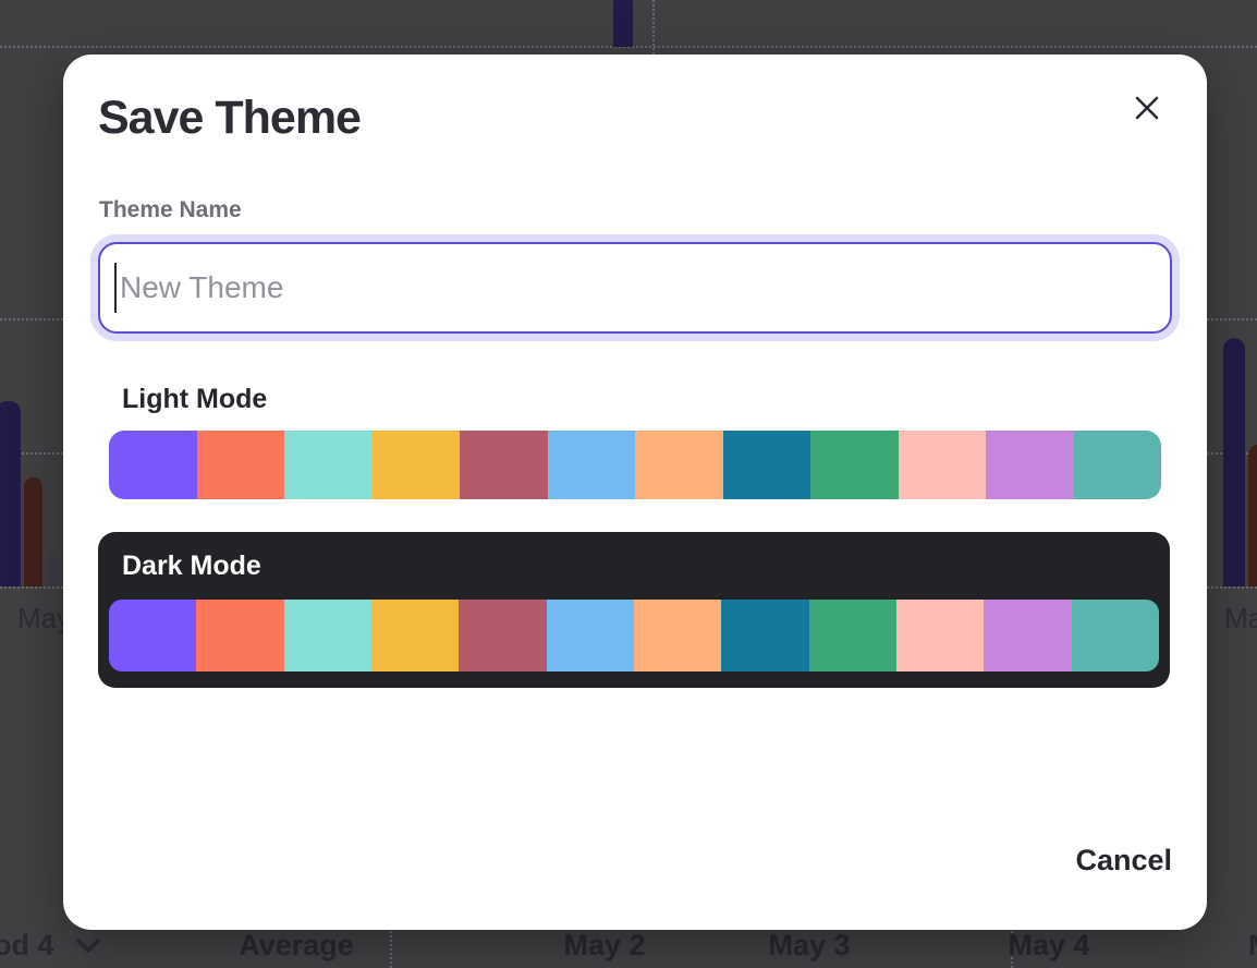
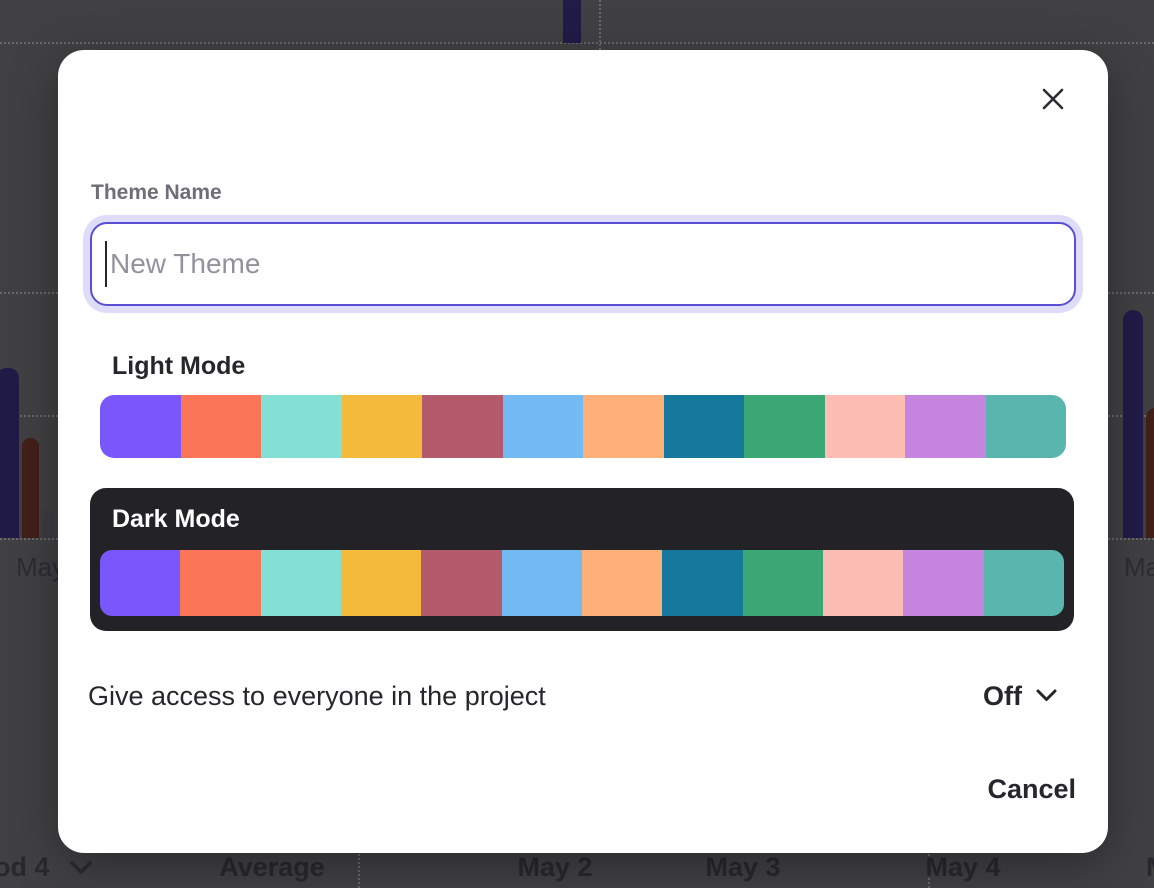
  Ma
  od 4
  Average
  May 2
  May 3
  May 4
- Save Theme
  Theme Name
  New Theme
  Light Mode
  Dark Mode
+ Give access to everyone in the project
+ Off
  Cancel
